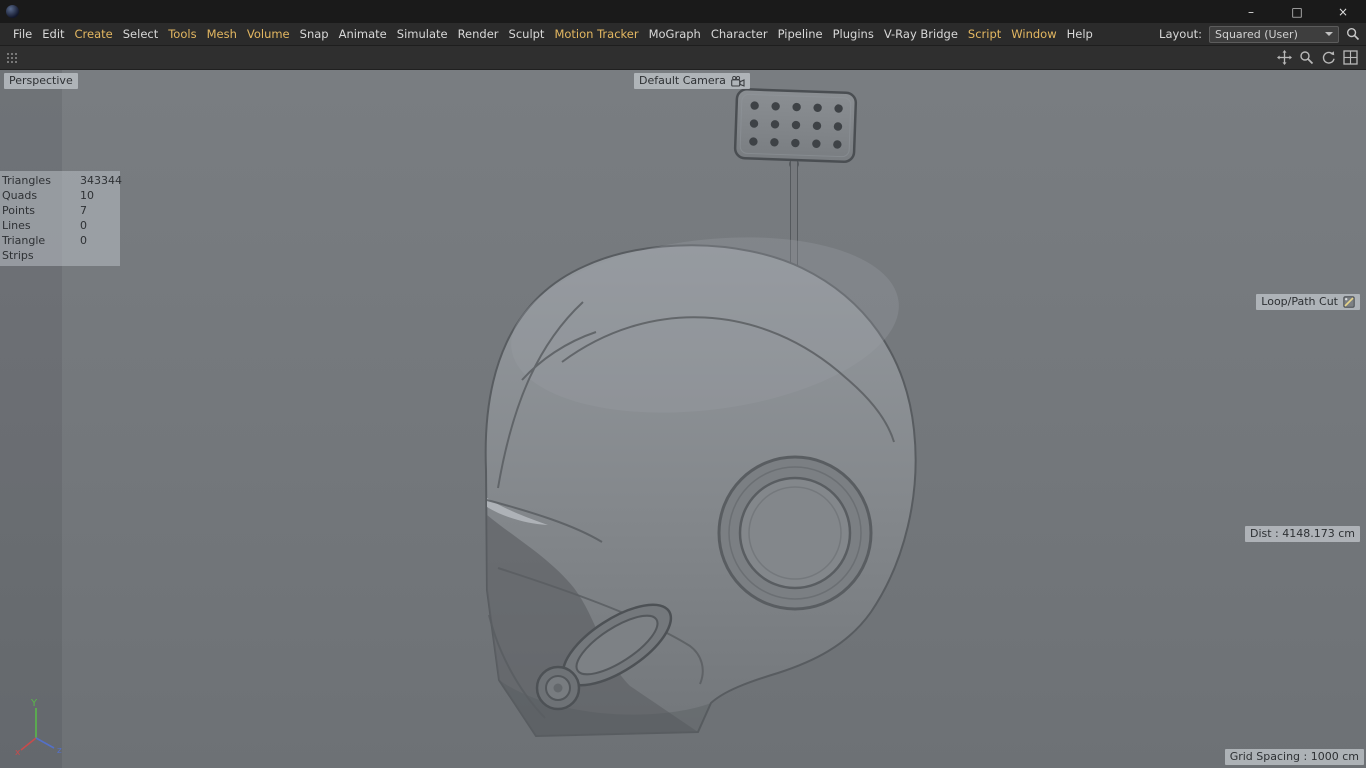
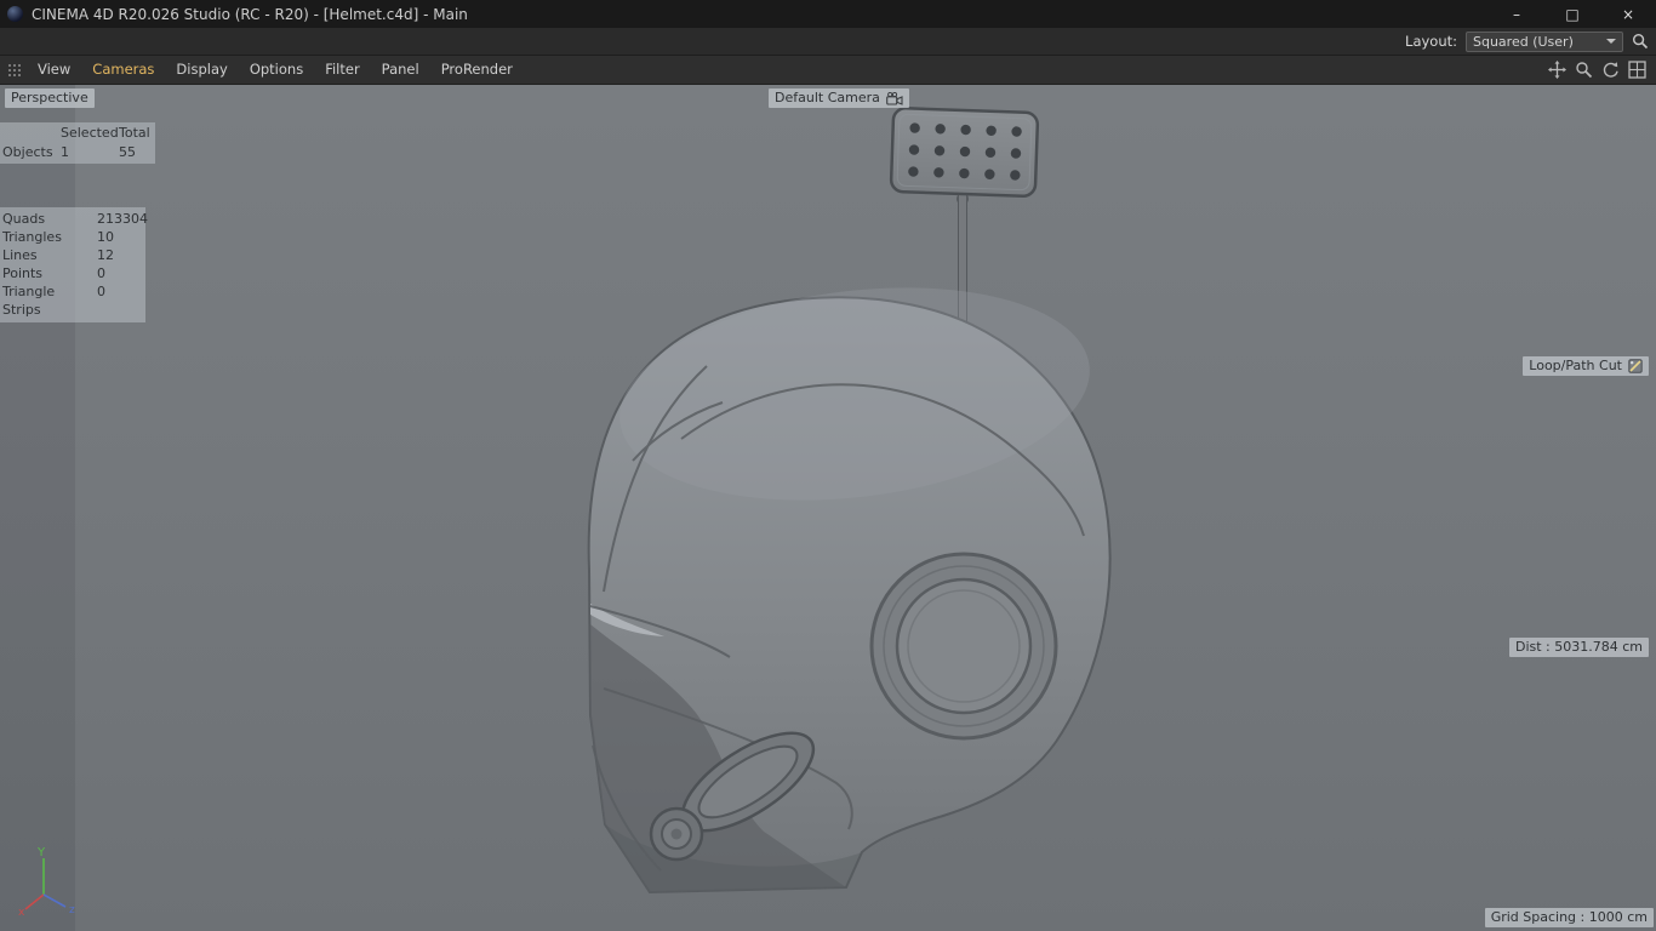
+ CINEMA 4D R20.026 Studio (RC - R20) - [Helmet.c4d] - Main
  –
  □
  ×
- File
- Edit
- Create
- Select
- Tools
- Mesh
- Volume
- Snap
- Animate
- Simulate
- Render
- Sculpt
- Motion Tracker
- MoGraph
- Character
- Pipeline
- Plugins
- V-Ray Bridge
- Script
- Window
- Help
  Layout:
  Squared (User)
+ View
+ Cameras
+ Display
+ Options
+ Filter
+ Panel
+ ProRender
  Perspective
  Default Camera
  Loop/Path Cut
- Dist : 4148.173 cm
+ Dist : 5031.784 cm
  Grid Spacing : 1000 cm
+ Selected
+ Total
+ Objects
+ 1
+ 55
- Triangles
+ Quads
- 343344
+ 213304
- Quads
+ Triangles
  10
- Points
+ Lines
- 7
+ 12
- Lines
+ Points
  0
  Triangle Strips
  0
  Y
  x
  z
